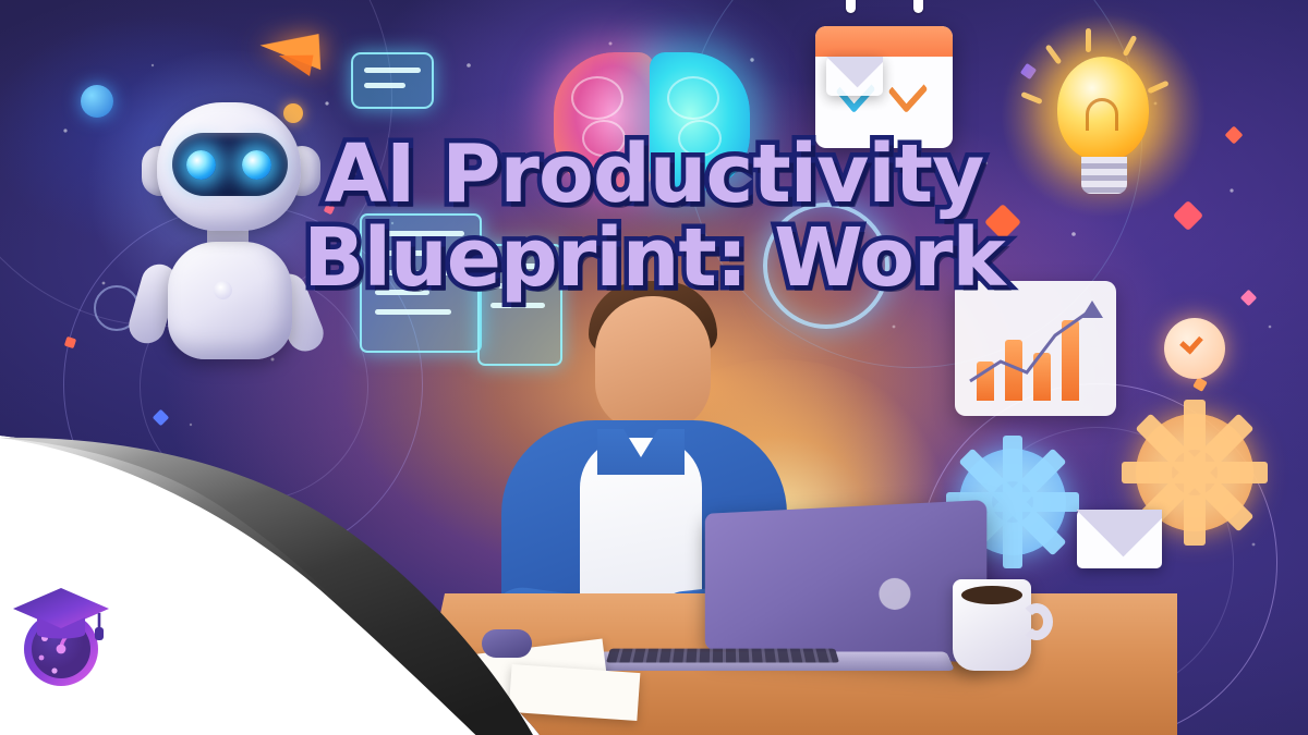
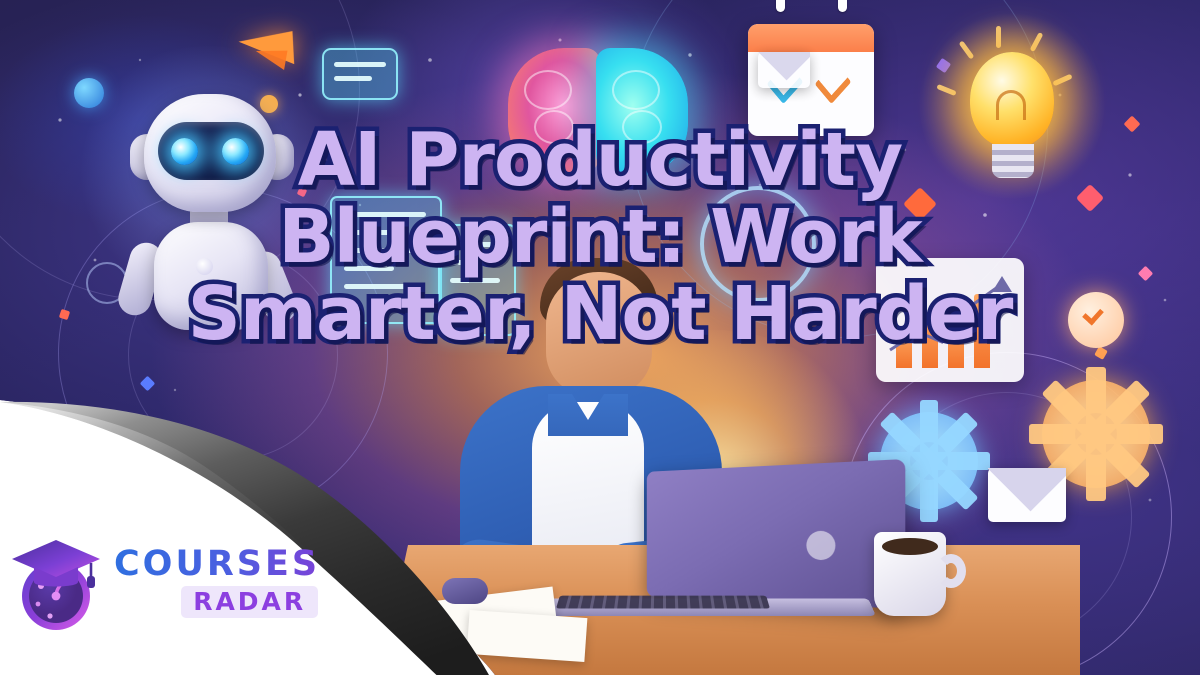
  AI Productivity
  Blueprint: Work
+ Smarter, Not Harder
+ COURSES
+ RADAR
